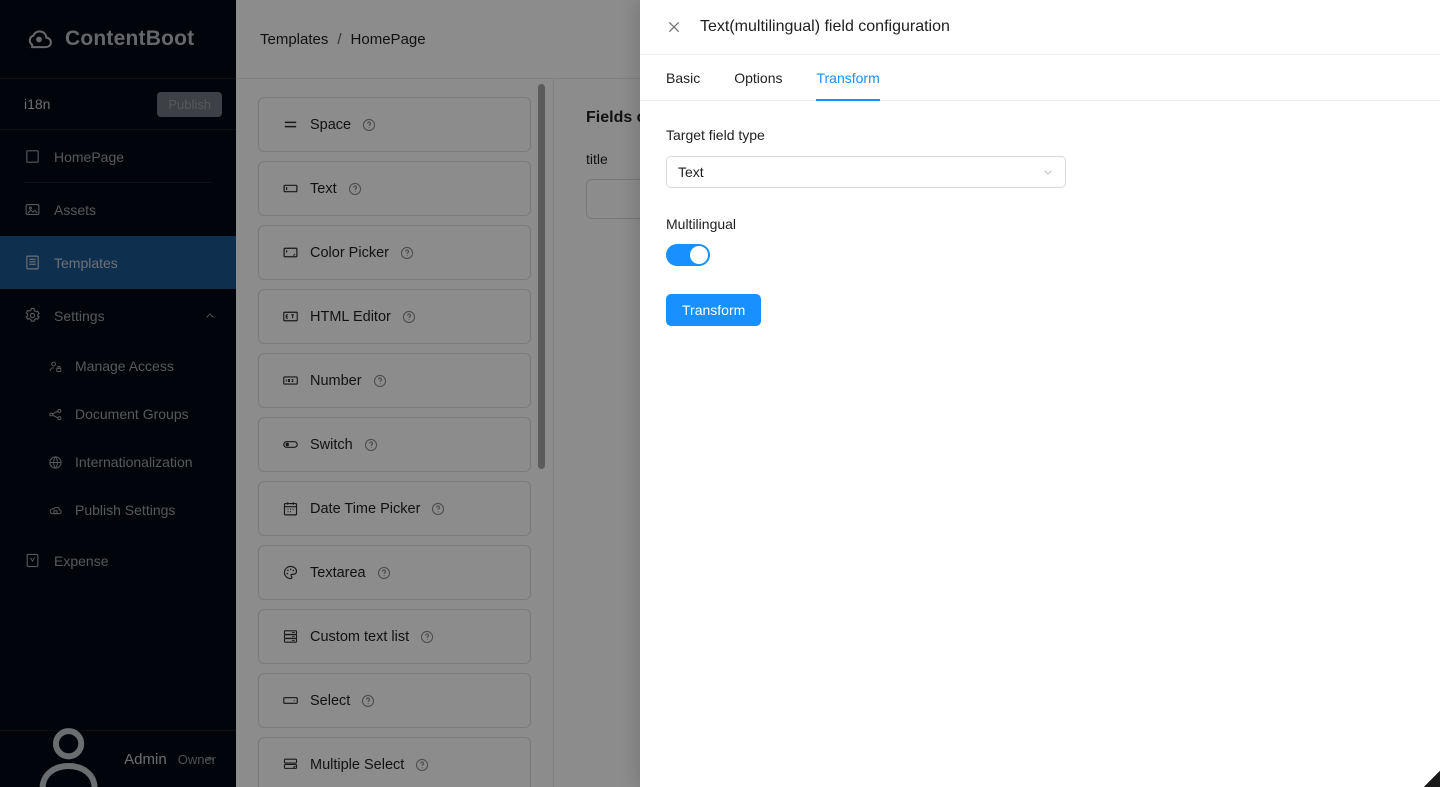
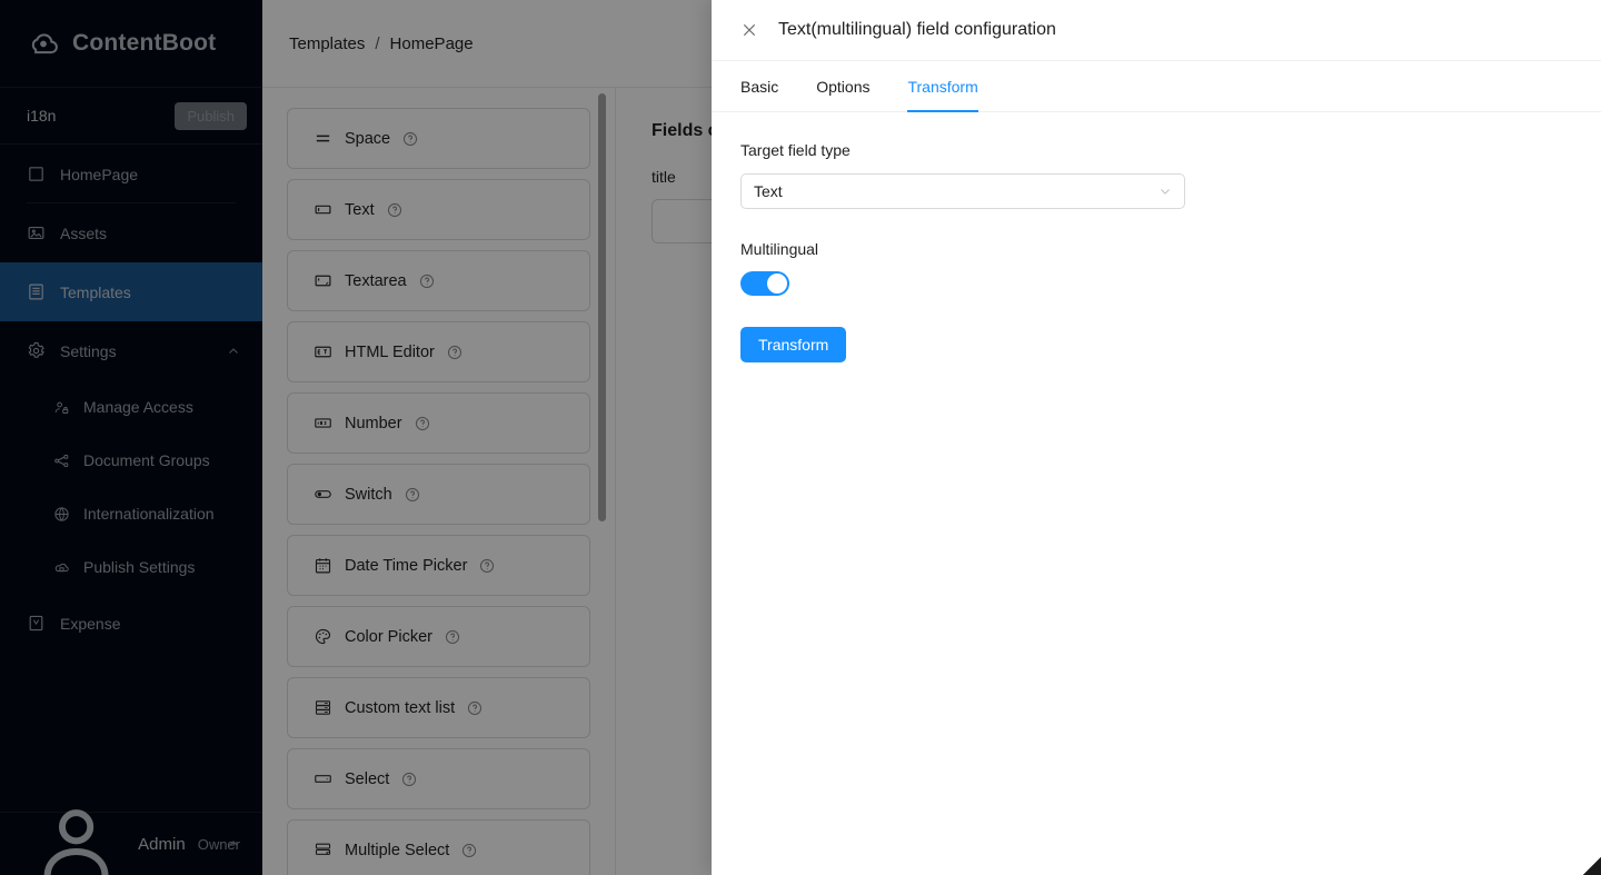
  ContentBoot
  i18n
  Publish
  HomePage
  Assets
  Templates
  Settings
  Manage Access
  Document Groups
  Internationalization
  Publish Settings
  Expense
  Admin
  Ownr
  Templates
  /
  HomePage
  Space
  Text
- Color Picker
+ Textarea
  HTML Editor
  Number
  Switch
  Date Time Picker
- Textarea
+ Color Picker
  Custom text list
  Select
  Multiple Select
  title
  Text(multilingual) field configuration
  Basic
  Options
  Transform
  Target field type
  Text
  Multilingual
  Transform
